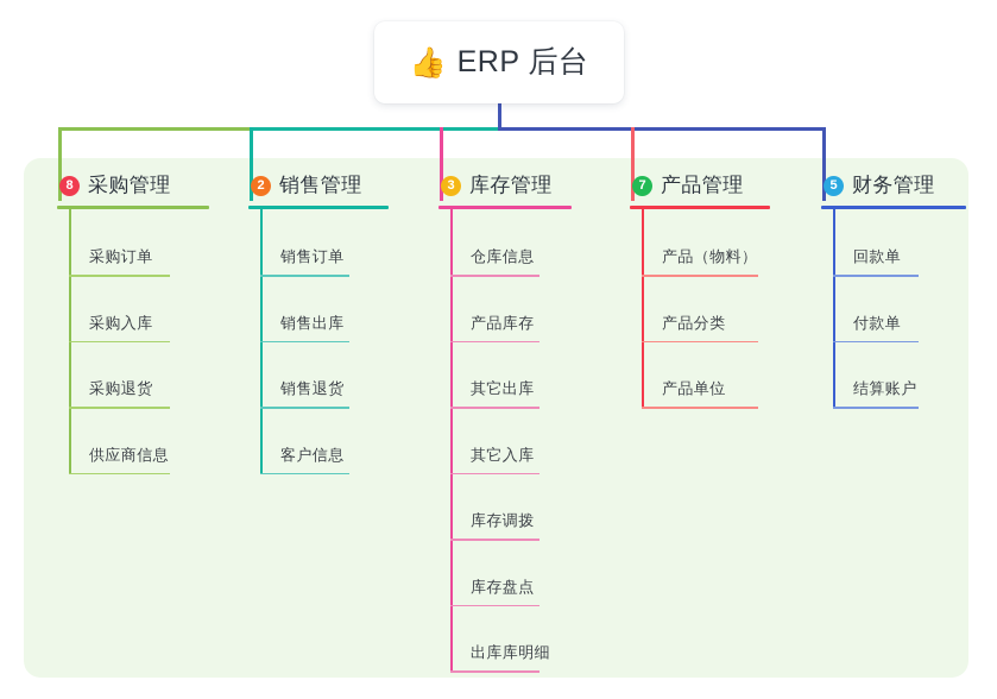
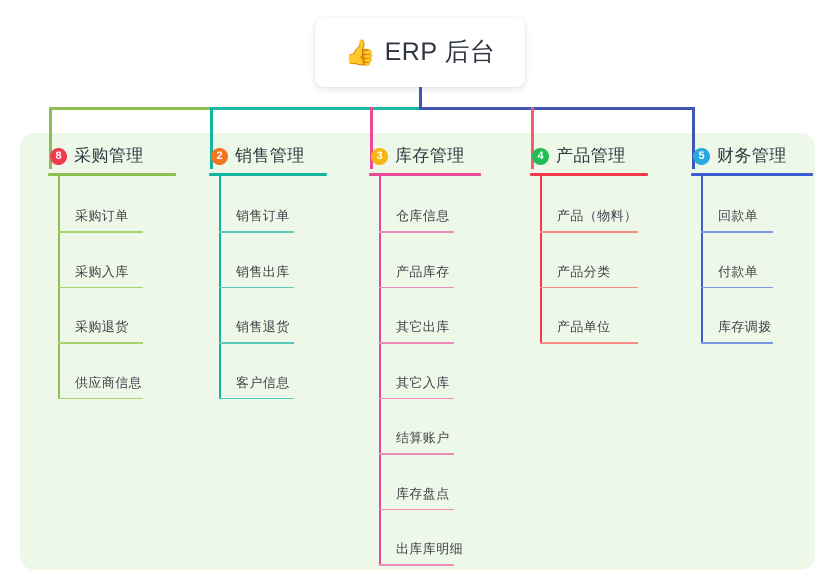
  👍
  ERP 后台
  8
  采购管理
  采购订单
  采购入库
  采购退货
  供应商信息
  2
  销售管理
  销售订单
  销售出库
  销售退货
  客户信息
  3
  库存管理
  仓库信息
  产品库存
  其它出库
  其它入库
- 库存调拨
+ 结算账户
  库存盘点
  出库库明细
- 7
+ 4
  产品管理
  产品（物料）
  产品分类
  产品单位
  5
  财务管理
  回款单
  付款单
- 结算账户
+ 库存调拨
